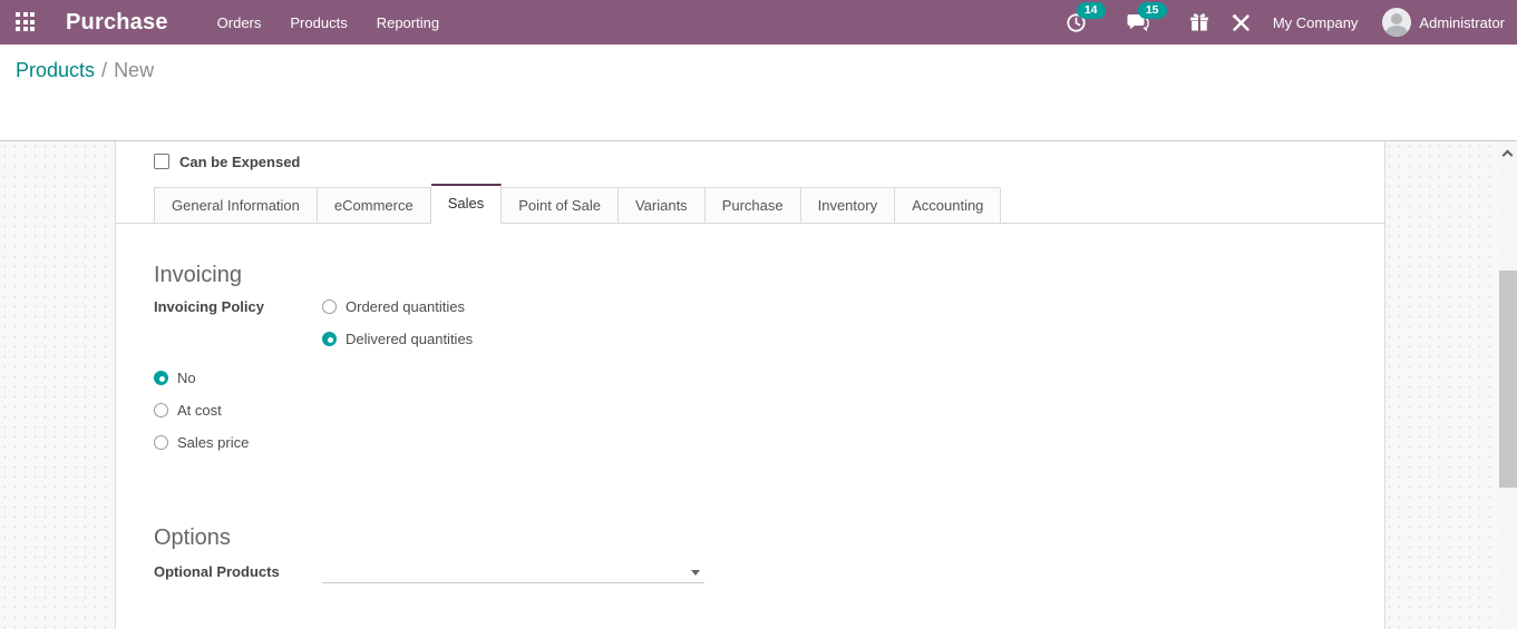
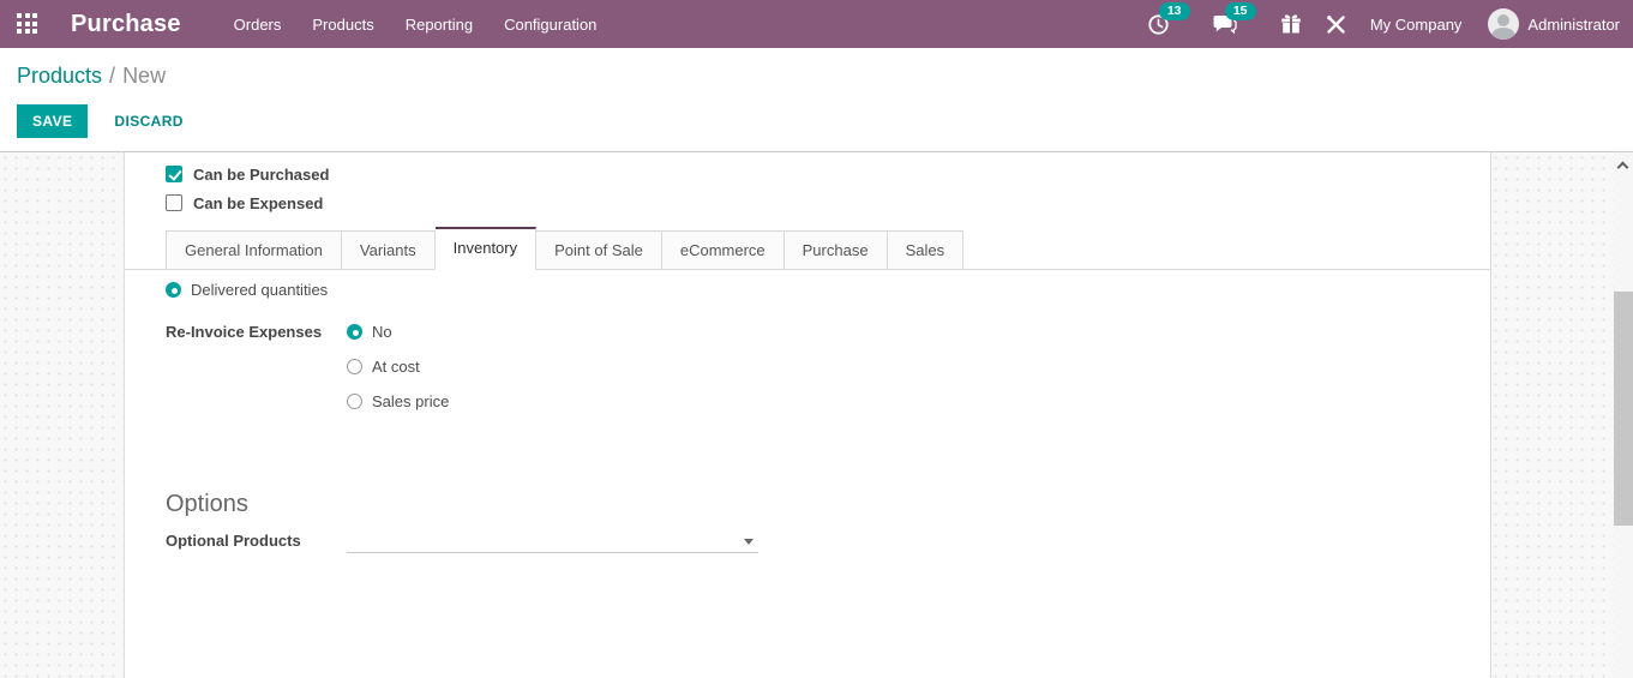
  Purchase
  Orders
  Products
  Reporting
+ Configuration
- 14
+ 13
  15
  My Company
  Administrator
  Products / New
+ SAVE
+ DISCARD
+ Can be Purchased
  Can be Expensed
  General Information
- eCommerce
+ Variants
- Sales
+ Inventory
  Point of Sale
- Variants
+ eCommerce
  Purchase
- Inventory
+ Sales
- Accounting
- Invoicing
- Invoicing Policy
- Ordered quantities
  Delivered quantities
+ Re-Invoice Expenses
  No
  At cost
  Sales price
  Options
  Optional Products
